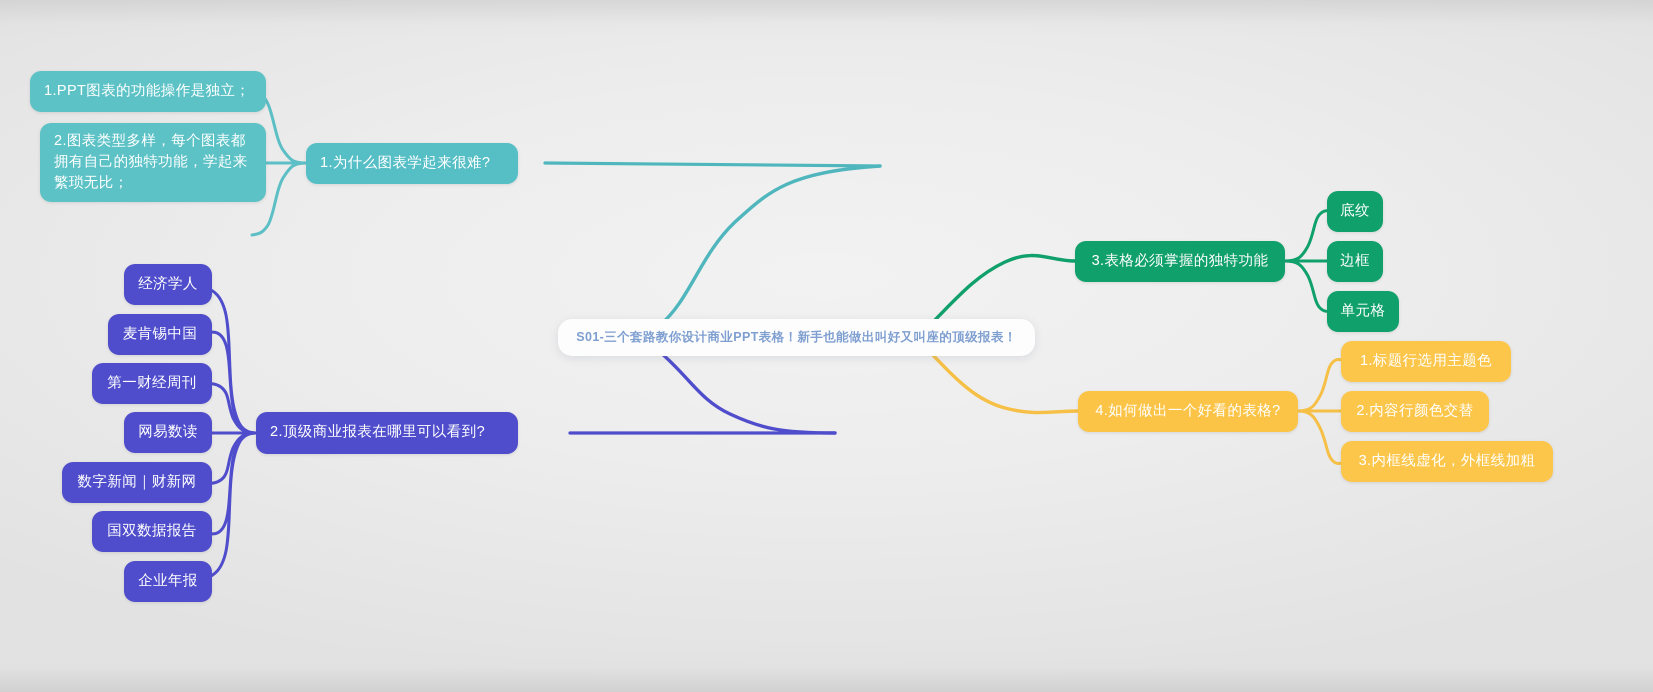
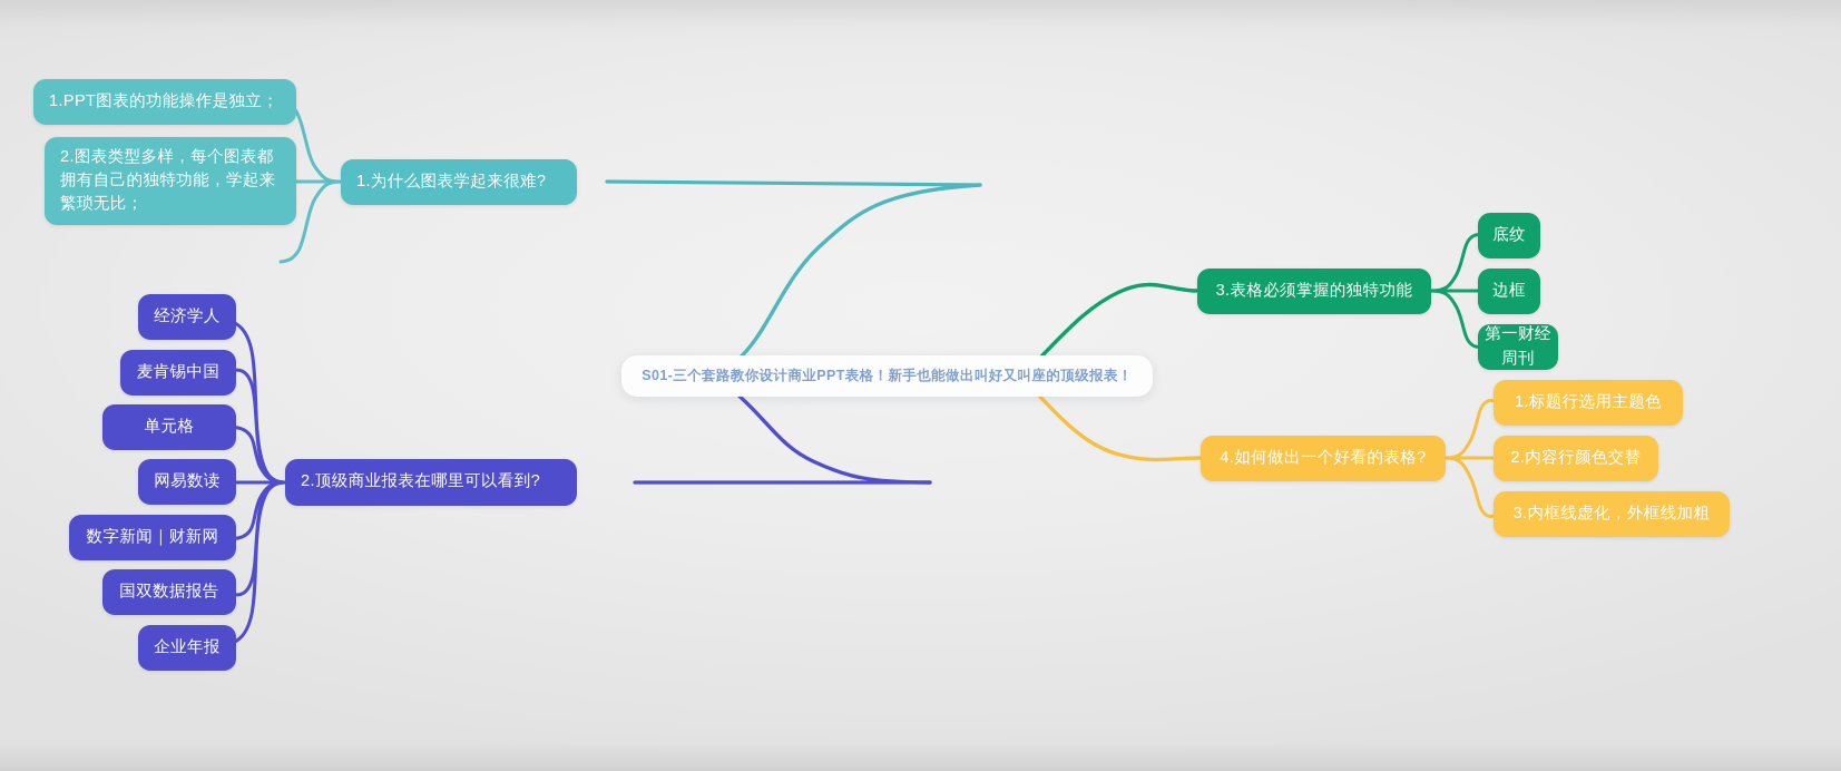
  S01-三个套路教你设计商业PPT表格！新手也能做出叫好又叫座的顶级报表！
  1.为什么图表学起来很难?
  1.PPT图表的功能操作是独立；
  2.图表类型多样，每个图表都拥有自己的独特功能，学起来繁琐无比；
  2.顶级商业报表在哪里可以看到?
  经济学人
  麦肯锡中国
- 第一财经周刊
+ 单元格
  网易数读
  数字新闻｜财新网
  国双数据报告
  企业年报
  3.表格必须掌握的独特功能
  底纹
  边框
- 单元格
+ 第一财经周刊
  4.如何做出一个好看的表格?
  1.标题行选用主题色
  2.内容行颜色交替
  3.内框线虚化，外框线加粗
